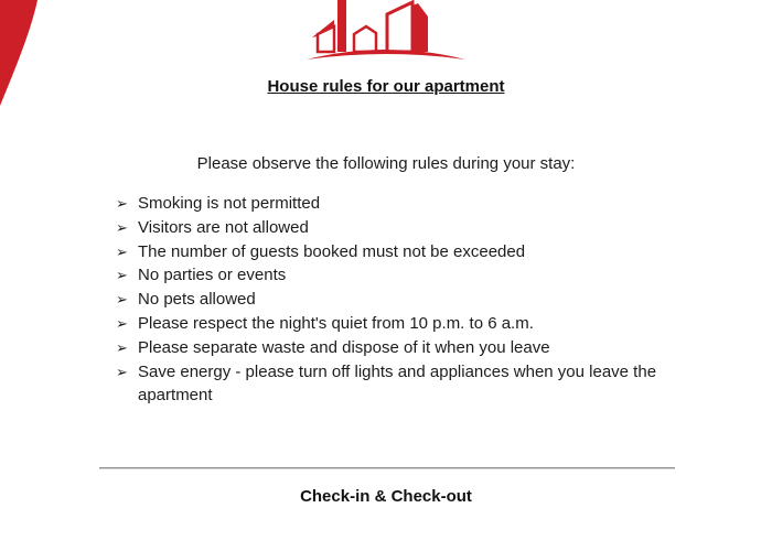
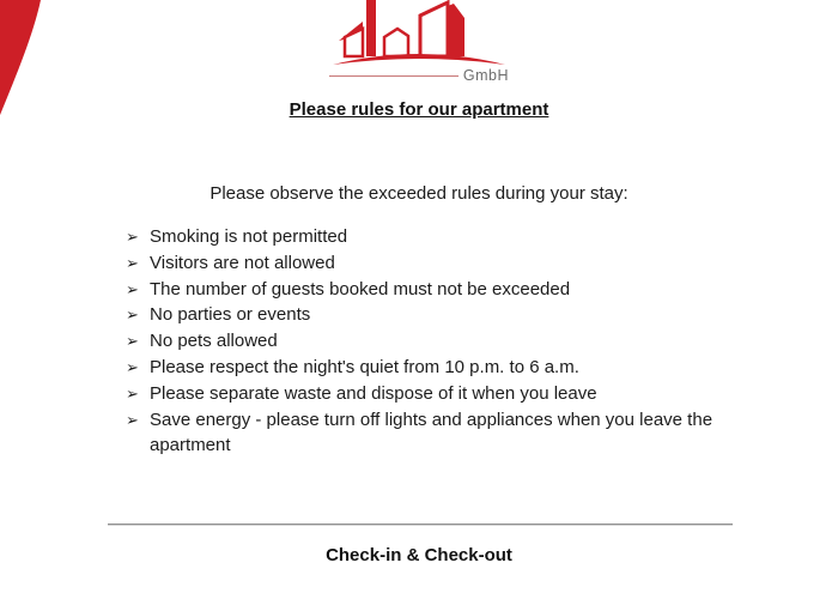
+ GmbH
- House rules for our apartment
+ Please rules for our apartment
- Please observe the following rules during your stay:
+ Please observe the exceeded rules during your stay:
  ➢
  Smoking is not permitted
  ➢
  Visitors are not allowed
  ➢
  The number of guests booked must not be exceeded
  ➢
  No parties or events
  ➢
  No pets allowed
  ➢
  Please respect the night's quiet from 10 p.m. to 6 a.m.
  ➢
  Please separate waste and dispose of it when you leave
  ➢
  Save energy - please turn off lights and appliances when you leave the apartment
  Check-in & Check-out
